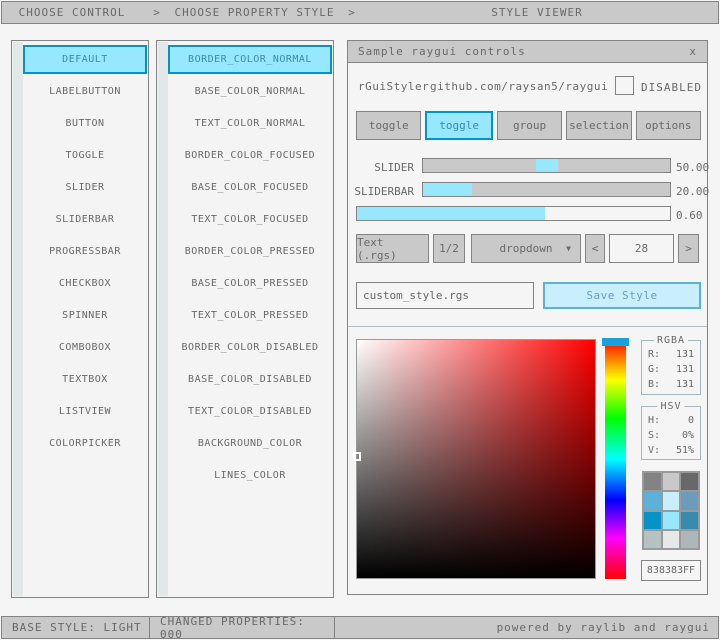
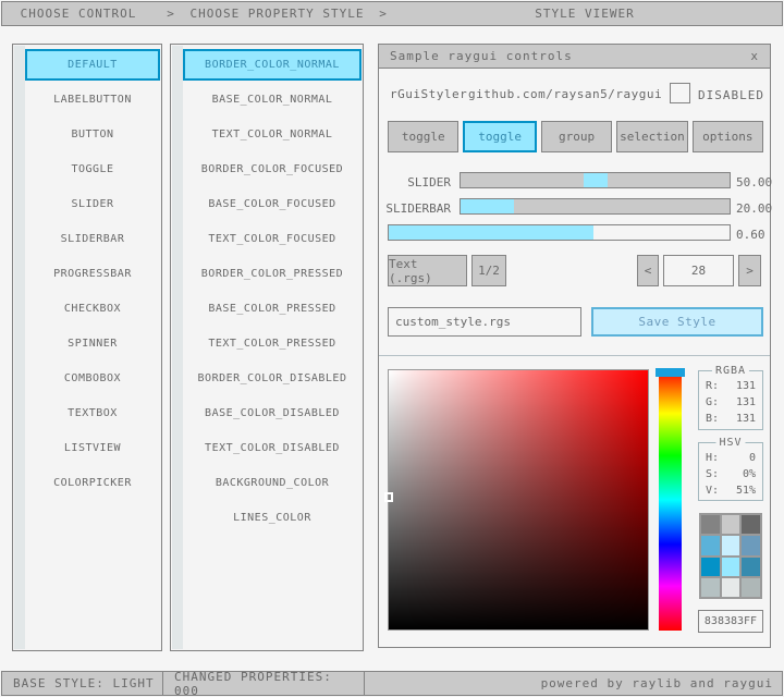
  CHOOSE CONTROL
  >
  CHOOSE PROPERTY STYLE
  >
  STYLE VIEWER
  DEFAULT
  LABELBUTTON
  BUTTON
  TOGGLE
  SLIDER
  SLIDERBAR
  PROGRESSBAR
  CHECKBOX
  SPINNER
  COMBOBOX
  TEXTBOX
  LISTVIEW
  COLORPICKER
  BORDER_COLOR_NORMAL
  BASE_COLOR_NORMAL
  TEXT_COLOR_NORMAL
  BORDER_COLOR_FOCUSED
  BASE_COLOR_FOCUSED
  TEXT_COLOR_FOCUSED
  BORDER_COLOR_PRESSED
  BASE_COLOR_PRESSED
  TEXT_COLOR_PRESSED
  BORDER_COLOR_DISABLED
  BASE_COLOR_DISABLED
  TEXT_COLOR_DISABLED
  BACKGROUND_COLOR
  LINES_COLOR
  Sample raygui controls
  x
  rGuiStyler
  github.com/raysan5/raygui
  DISABLED
  toggle
  toggle
  group
  selection
  options
  SLIDER
  50.00
  SLIDERBAR
  20.00
  0.60
  Text (.rgs)
  1/2
- dropdown
- ▼
  <
  28
  >
  custom_style.rgs
  Save Style
  RGBA
  R:
  131
  G:
  131
  B:
  131
  HSV
  H:
  0
  S:
  0%
  V:
  51%
  838383FF
  BASE STYLE: LIGHT
  CHANGED PROPERTIES: 000
  powered by raylib and raygui
